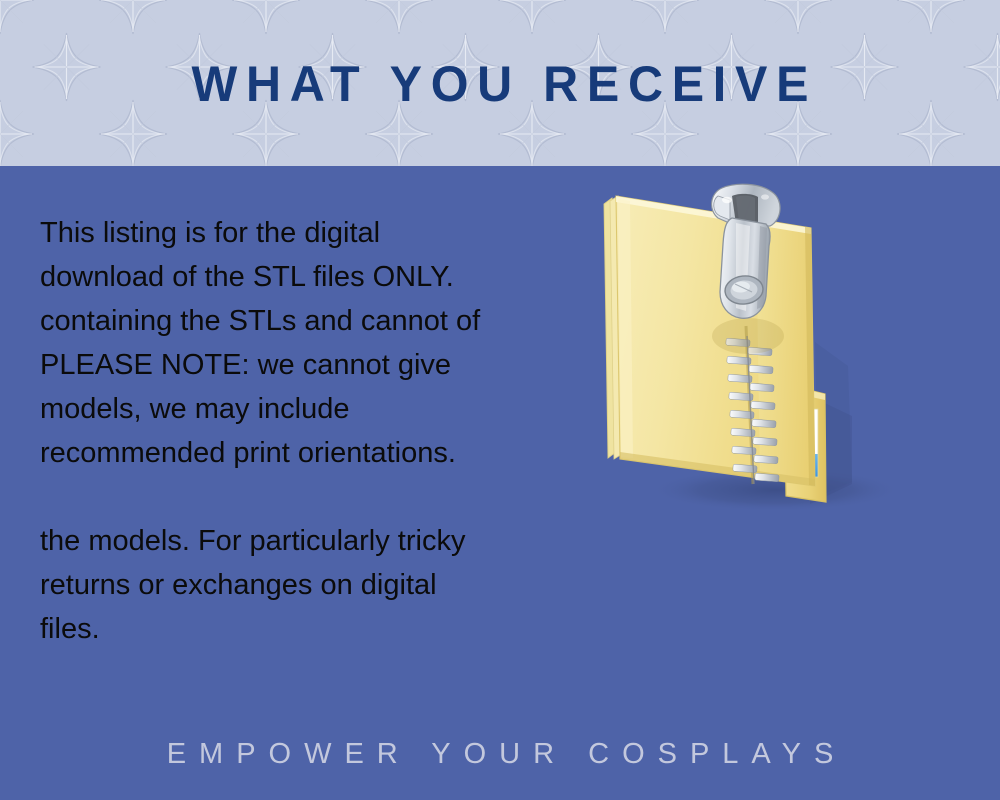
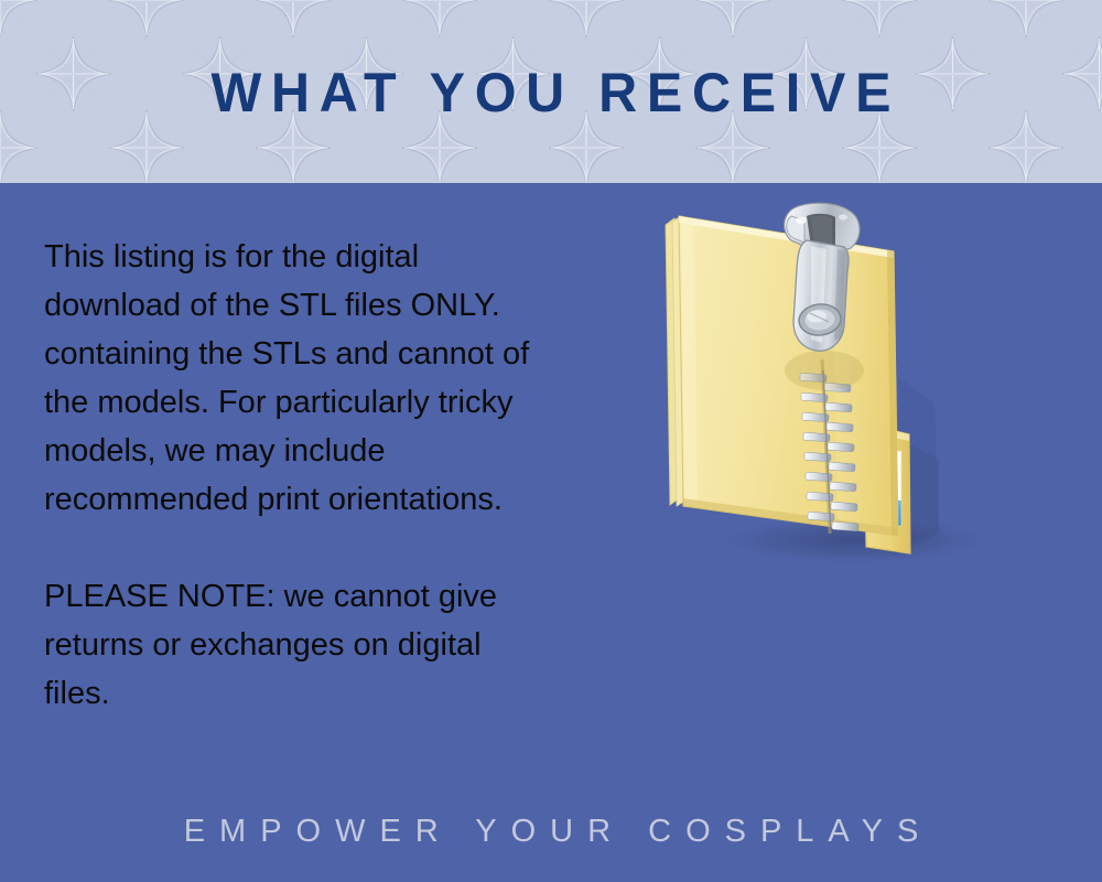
  WHAT YOU RECEIVE
  This listing is for the digital
  download of the STL files ONLY.
  containing the STLs and cannot of
- PLEASE NOTE: we cannot give
+ the models. For particularly tricky
  models, we may include
  recommended print orientations.
- the models. For particularly tricky
+ PLEASE NOTE: we cannot give
  returns or exchanges on digital
  files.
  EMPOWER YOUR COSPLAYS
